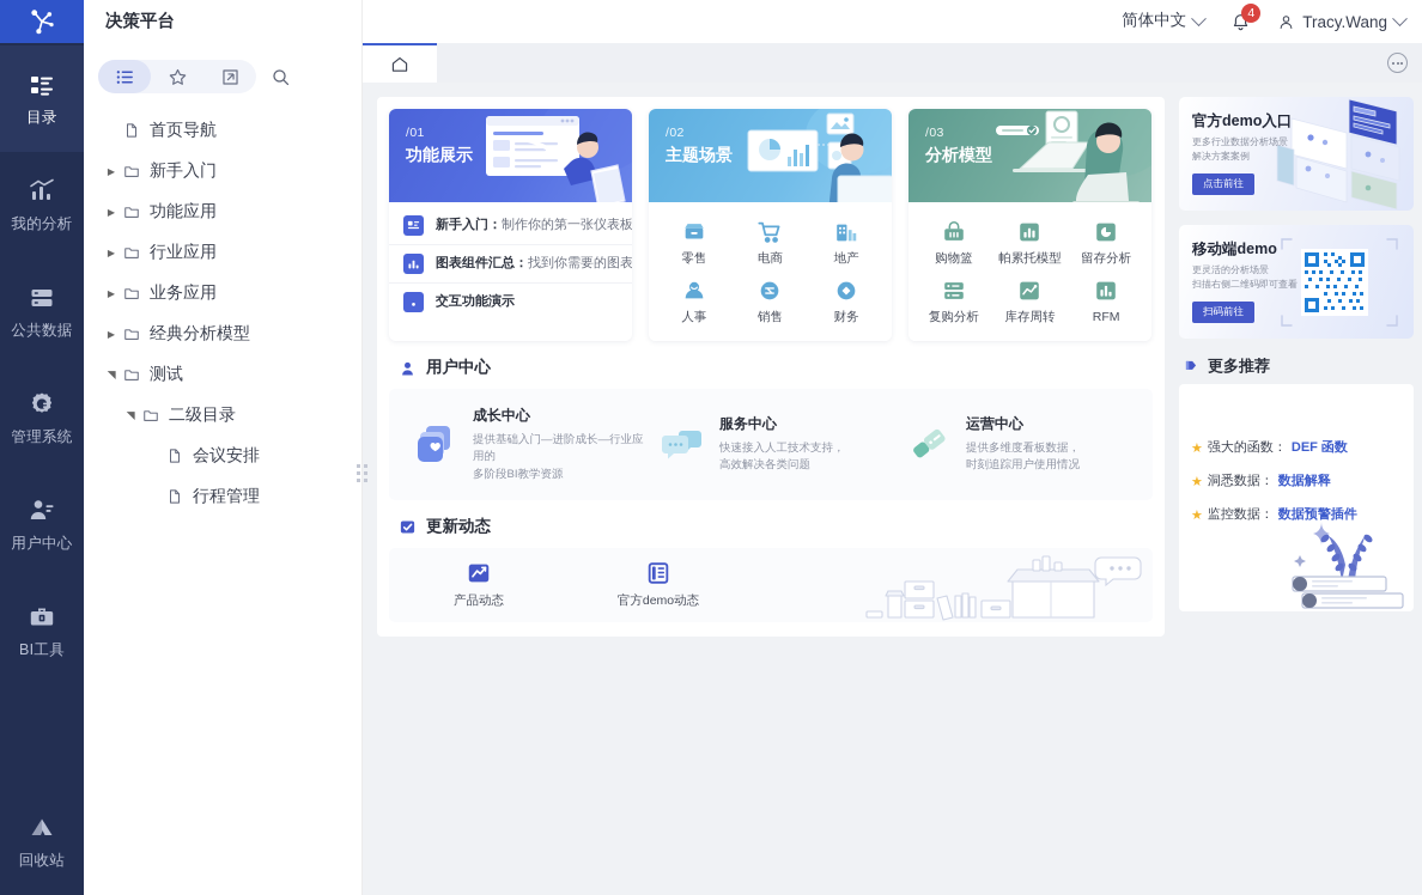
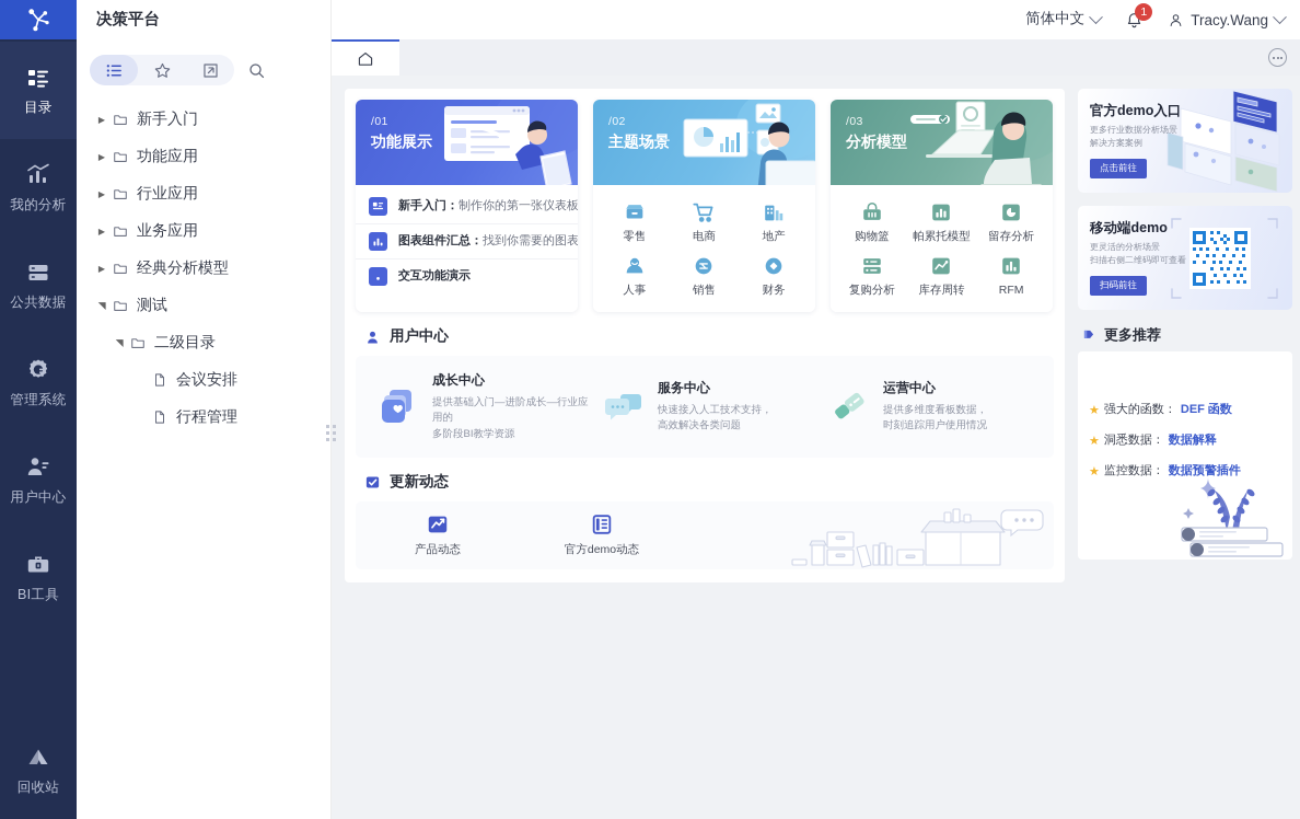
  目录
  我的分析
  公共数据
  管理系统
  用户中心
  BI工具
  回收站
  决策平台
- 首页导航
  ▶
  新手入门
  ▶
  功能应用
  ▶
  行业应用
  ▶
  业务应用
  ▶
  经典分析模型
  测试
  二级目录
  会议安排
  行程管理
  简体中文
- 4
+ 1
  Tracy.Wang
  /01
  功能展示
  新手入门：制作你的第一张仪表板
  图表组件汇总：找到你需要的图表
  交互功能演示
  /02
  主题场景
  零售
  电商
  地产
  人事
  销售
  财务
  /03
  分析模型
  购物篮
  帕累托模型
  留存分析
  复购分析
  库存周转
  RFM
  用户中心
  成长中心
  提供基础入门—进阶成长—行业应用的
  多阶段BI教学资源
  服务中心
  快速接入人工技术支持，
  高效解决各类问题
  运营中心
  提供多维度看板数据，
  时刻追踪用户使用情况
  更新动态
  产品动态
  官方demo动态
  官方demo入口
  更多行业数据分析场景
  解决方案案例
  点击前往
  移动端demo
  更灵活的分析场景
  扫描右侧二维码即可查看
  扫码前往
  更多推荐
  ★
  强大的函数：
  DEF 函数
  ★
  洞悉数据：
  数据解释
  ★
  监控数据：
  数据预警插件
